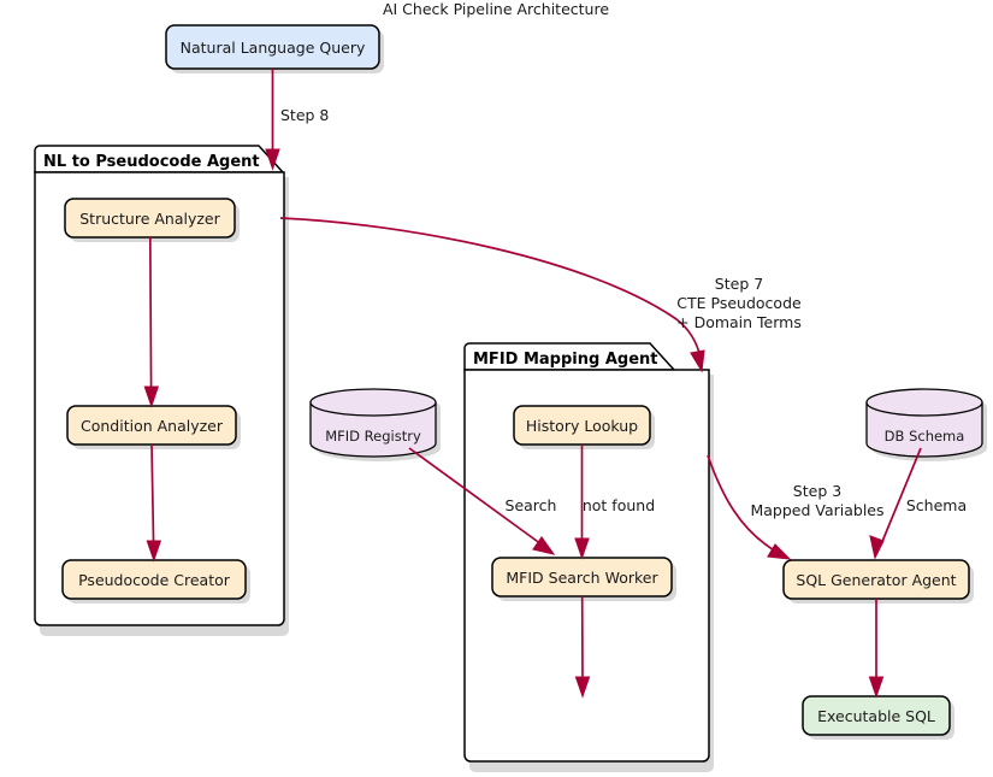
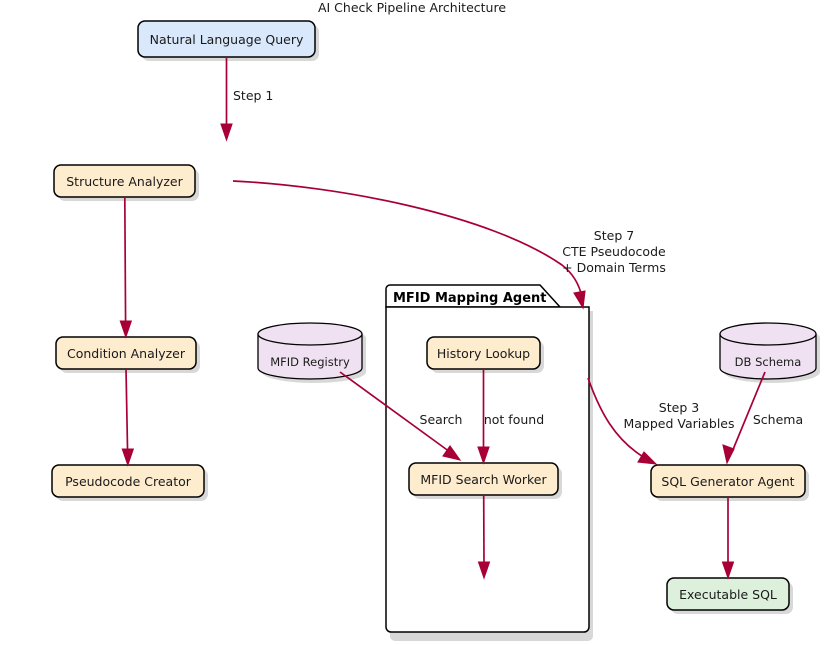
  AI Check Pipeline Architecture
- NL to Pseudocode Agent
  MFID Mapping Agent
  Natural Language Query
  Structure Analyzer
  Condition Analyzer
  Pseudocode Creator
  History Lookup
  MFID Search Worker
  SQL Generator Agent
  Executable SQL
  MFID Registry
  DB Schema
- Step 8
+ Step 1
  Step 7
  CTE Pseudocode
  + Domain Terms
  Search
  not found
  Step 3
  Mapped Variables
  Schema
